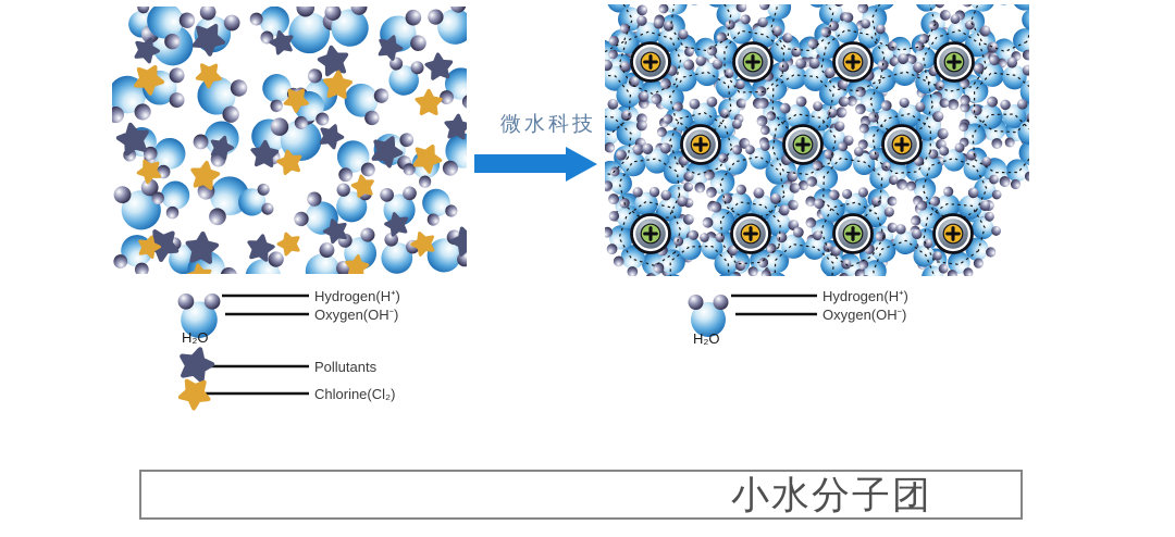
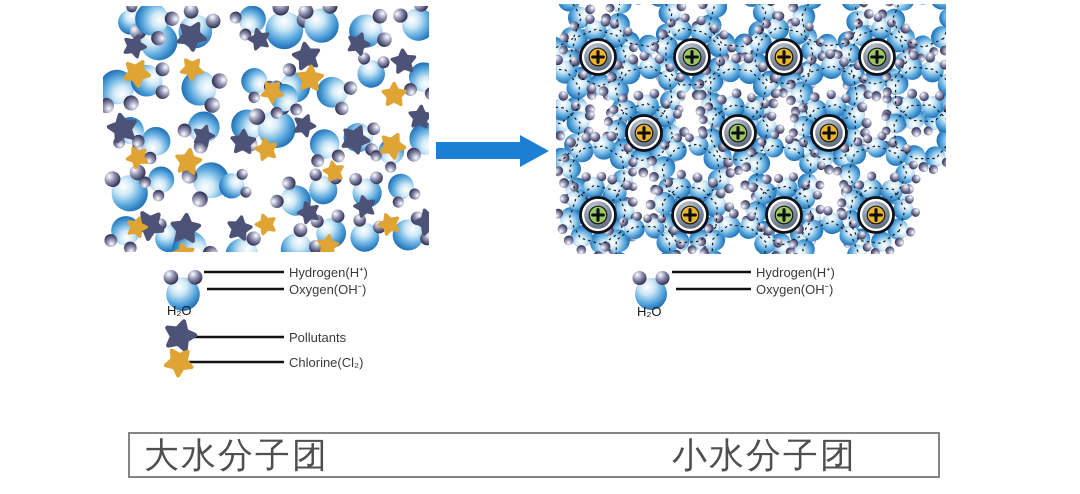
- 微水科技
  Hydrogen(H⁺)
  Oxygen(OH⁻)
  H₂O
  Pollutants
  Chlorine(Cl₂)
  Hydrogen(H⁺)
  Oxygen(OH⁻)
  H₂O
+ 大水分子团
  小水分子团
